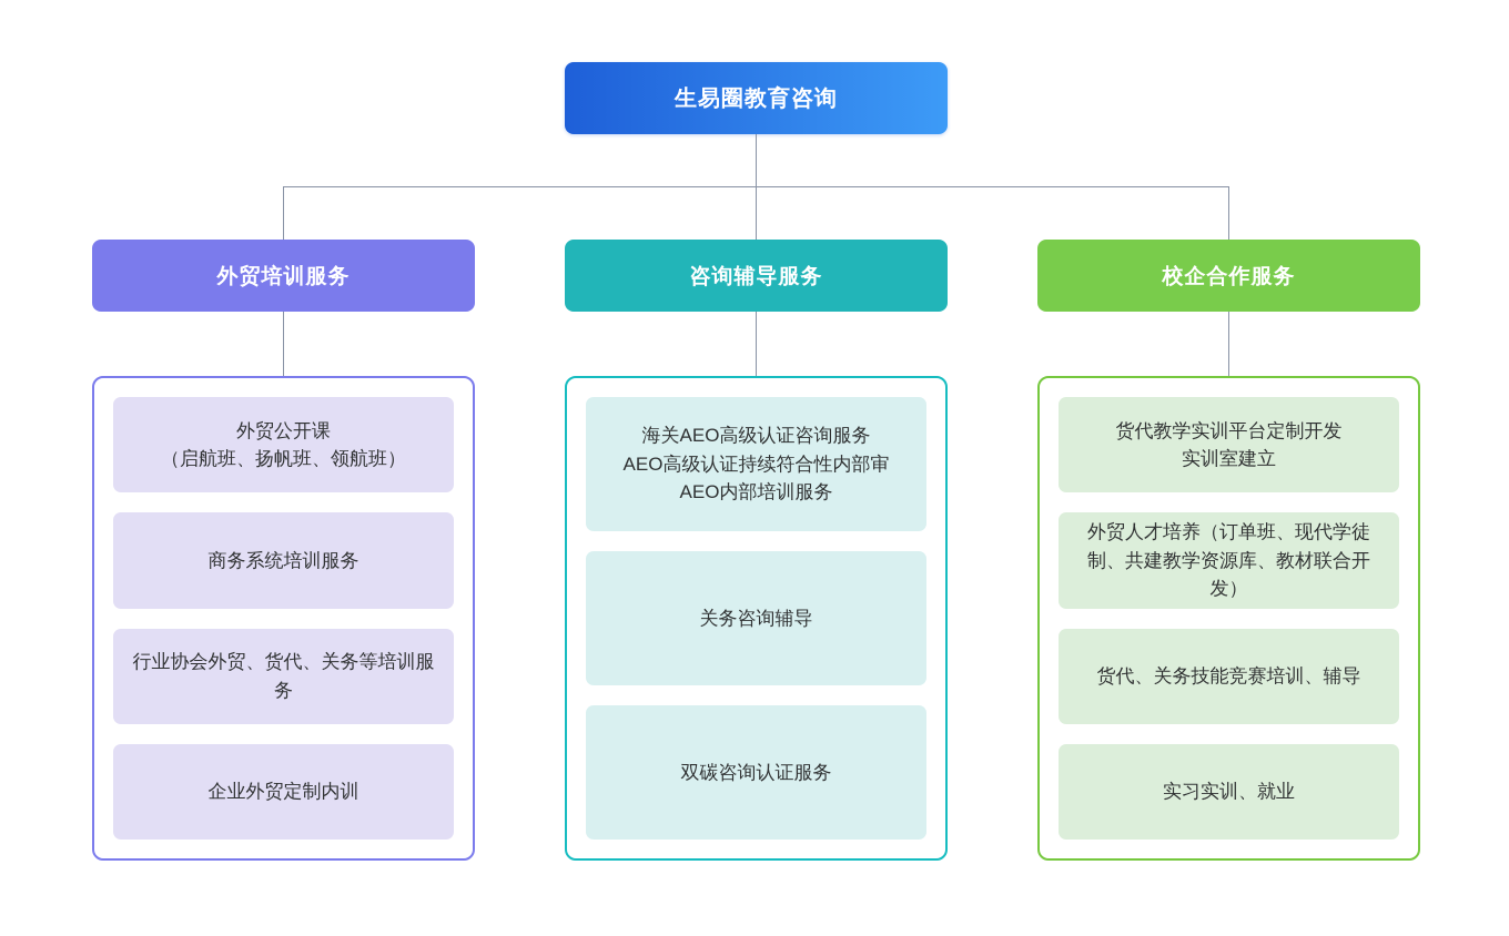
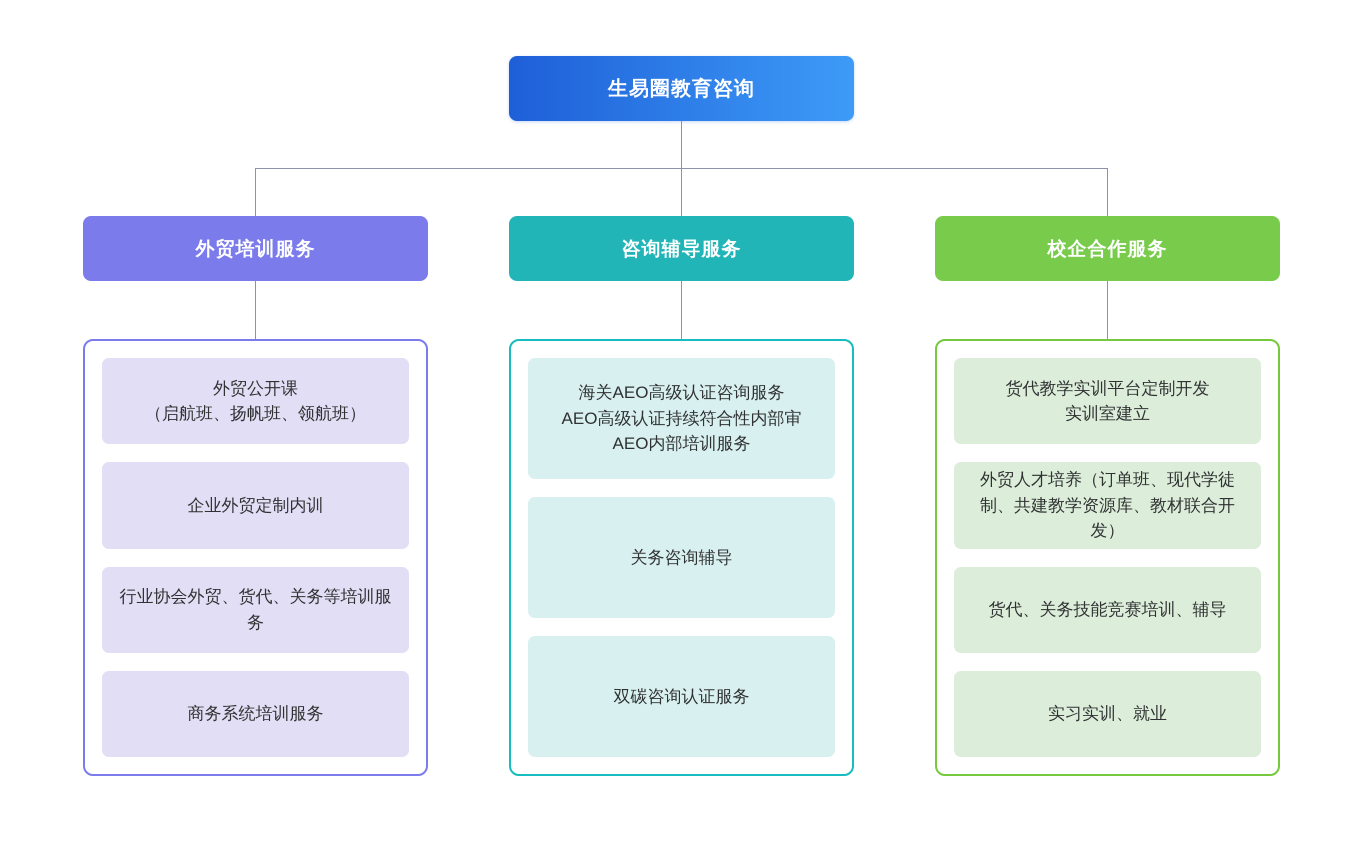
  生易圈教育咨询
  外贸培训服务
  咨询辅导服务
  校企合作服务
  外贸公开课
  （启航班、扬帆班、领航班）
- 商务系统培训服务
+ 企业外贸定制内训
  行业协会外贸、货代、关务等培训服务
- 企业外贸定制内训
+ 商务系统培训服务
  海关AEO高级认证咨询服务
  AEO高级认证持续符合性内部审
  AEO内部培训服务
  关务咨询辅导
  双碳咨询认证服务
  货代教学实训平台定制开发
  实训室建立
  外贸人才培养（订单班、现代学徒制、共建教学资源库、教材联合开发）
  货代、关务技能竞赛培训、辅导
  实习实训、就业
